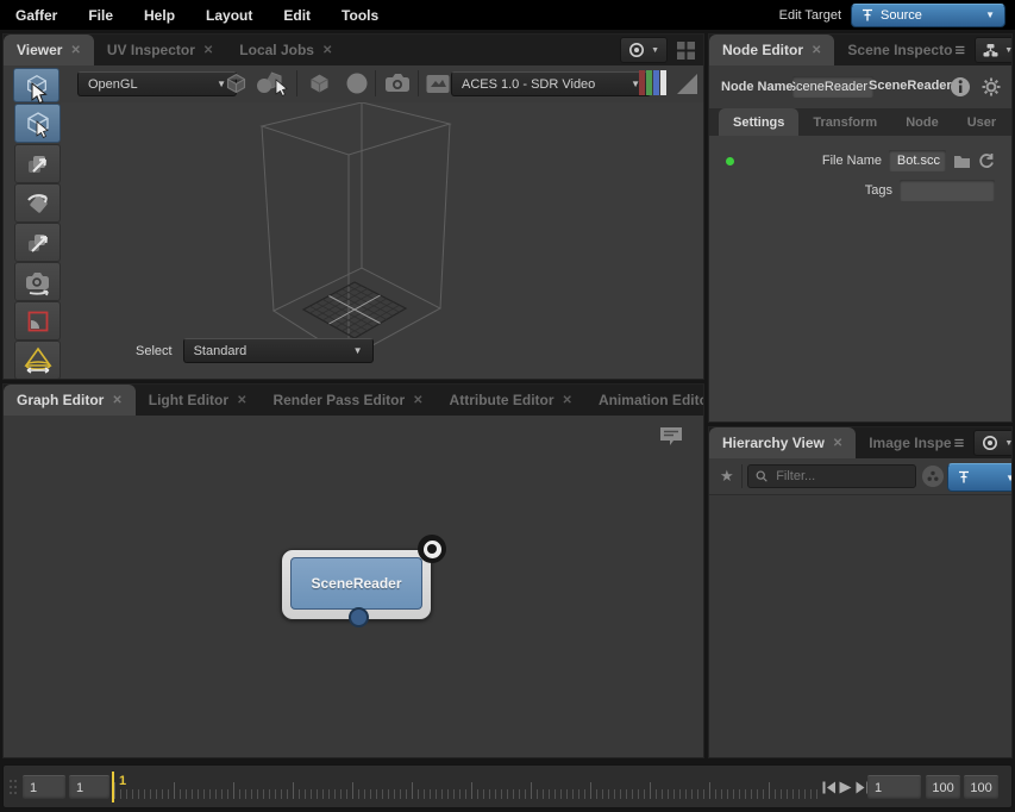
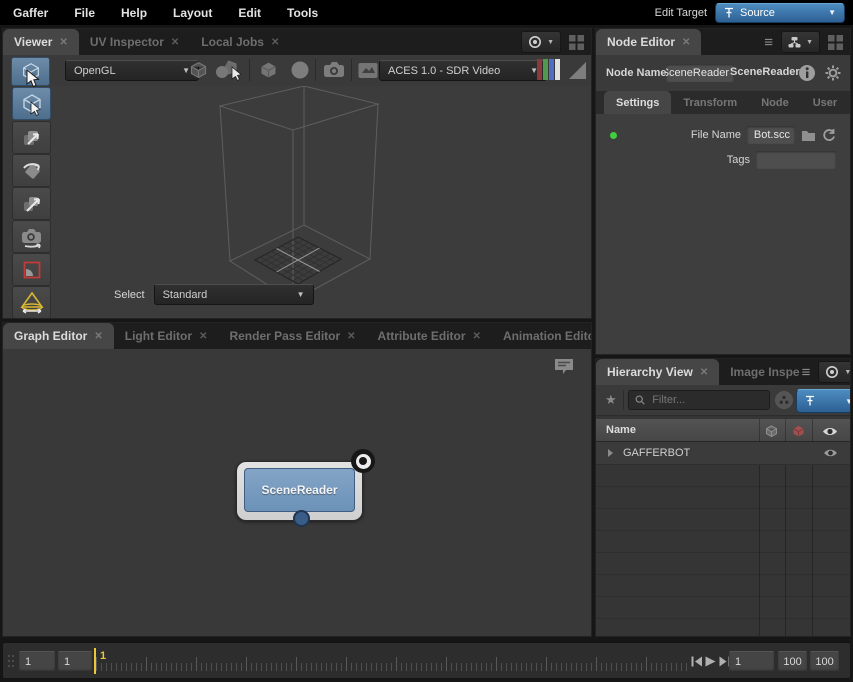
  Gaffer
  File
  Help
  Layout
  Edit
  Tools
  Edit Target
  Source
  ▼
  Viewer
  ✕
  UV Inspector
  ✕
  Local Jobs
  ✕
  OpenGL
  ▼
  ACES 1.0 - SDR Video
  ▼
  Select
  Standard
  ▼
  Graph Editor
  ✕
  Light Editor
  ✕
  Render Pass Editor
  ✕
  Attribute Editor
  ✕
  Animation Edit
  SceneReader
  Node Editor
  ✕
- Scene Inspecto
  ≡
  Node Name
  SceneReader
  SceneReader
  Settings
  Transform
  Node
  User
  File Name
  Bot.scc
  Tags
  Hierarchy View
  ✕
  Image Inspe
  ≡
  ★
  Filter...
  ▼
+ Name
+ GAFFERBOT
  1
  1
  1
  1
  100
  100
